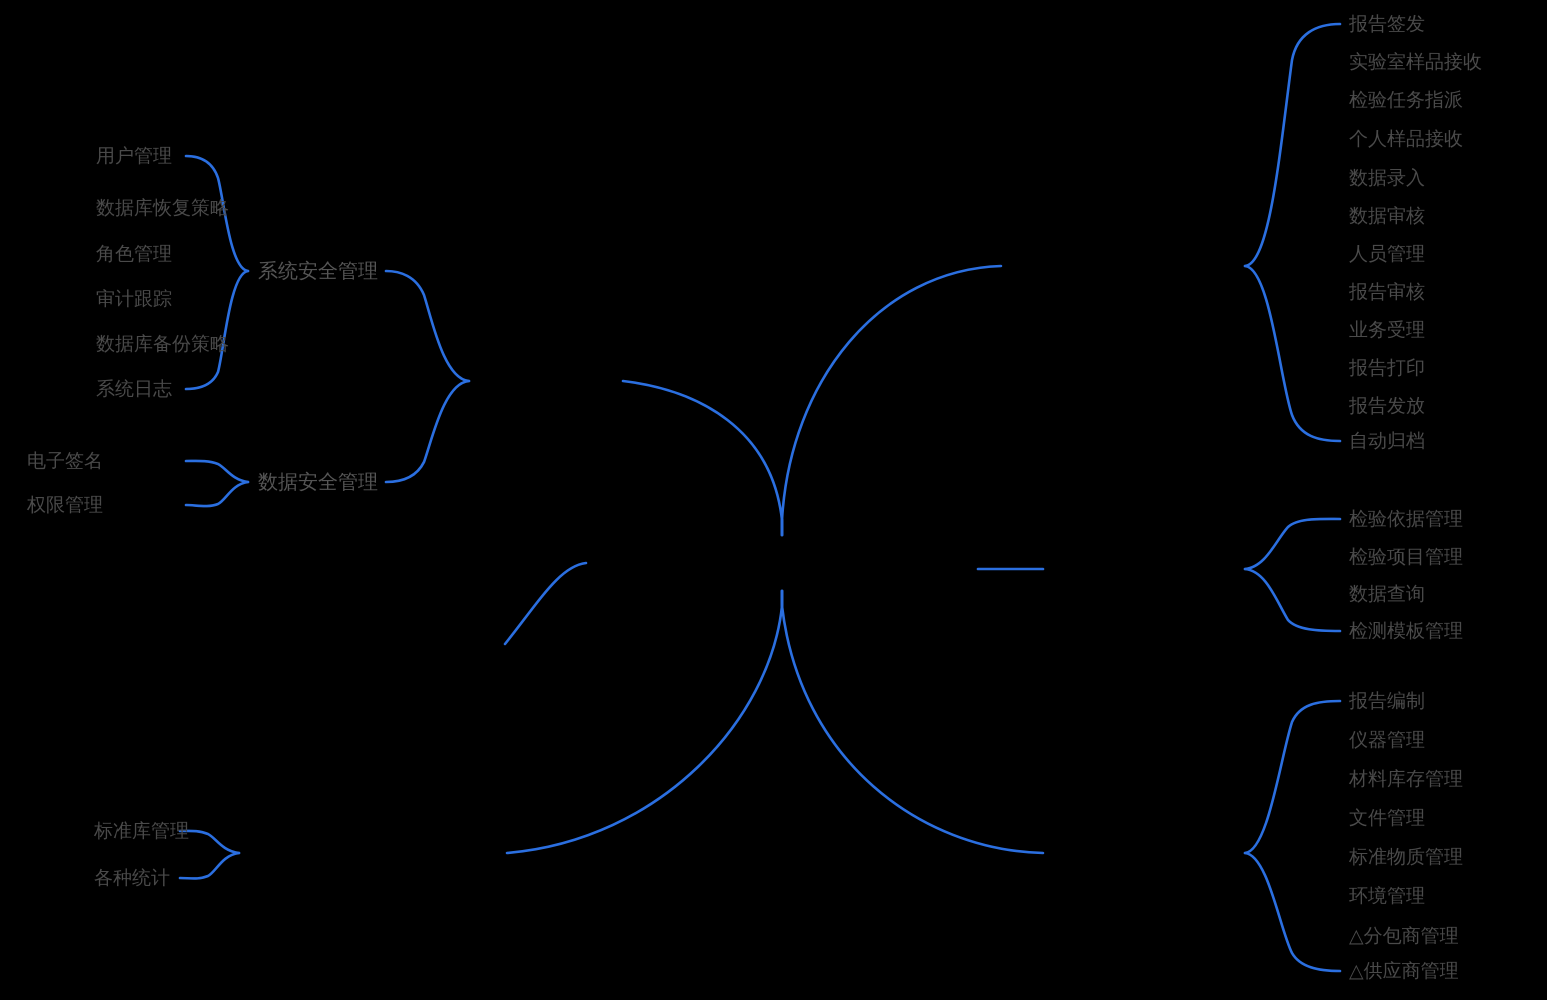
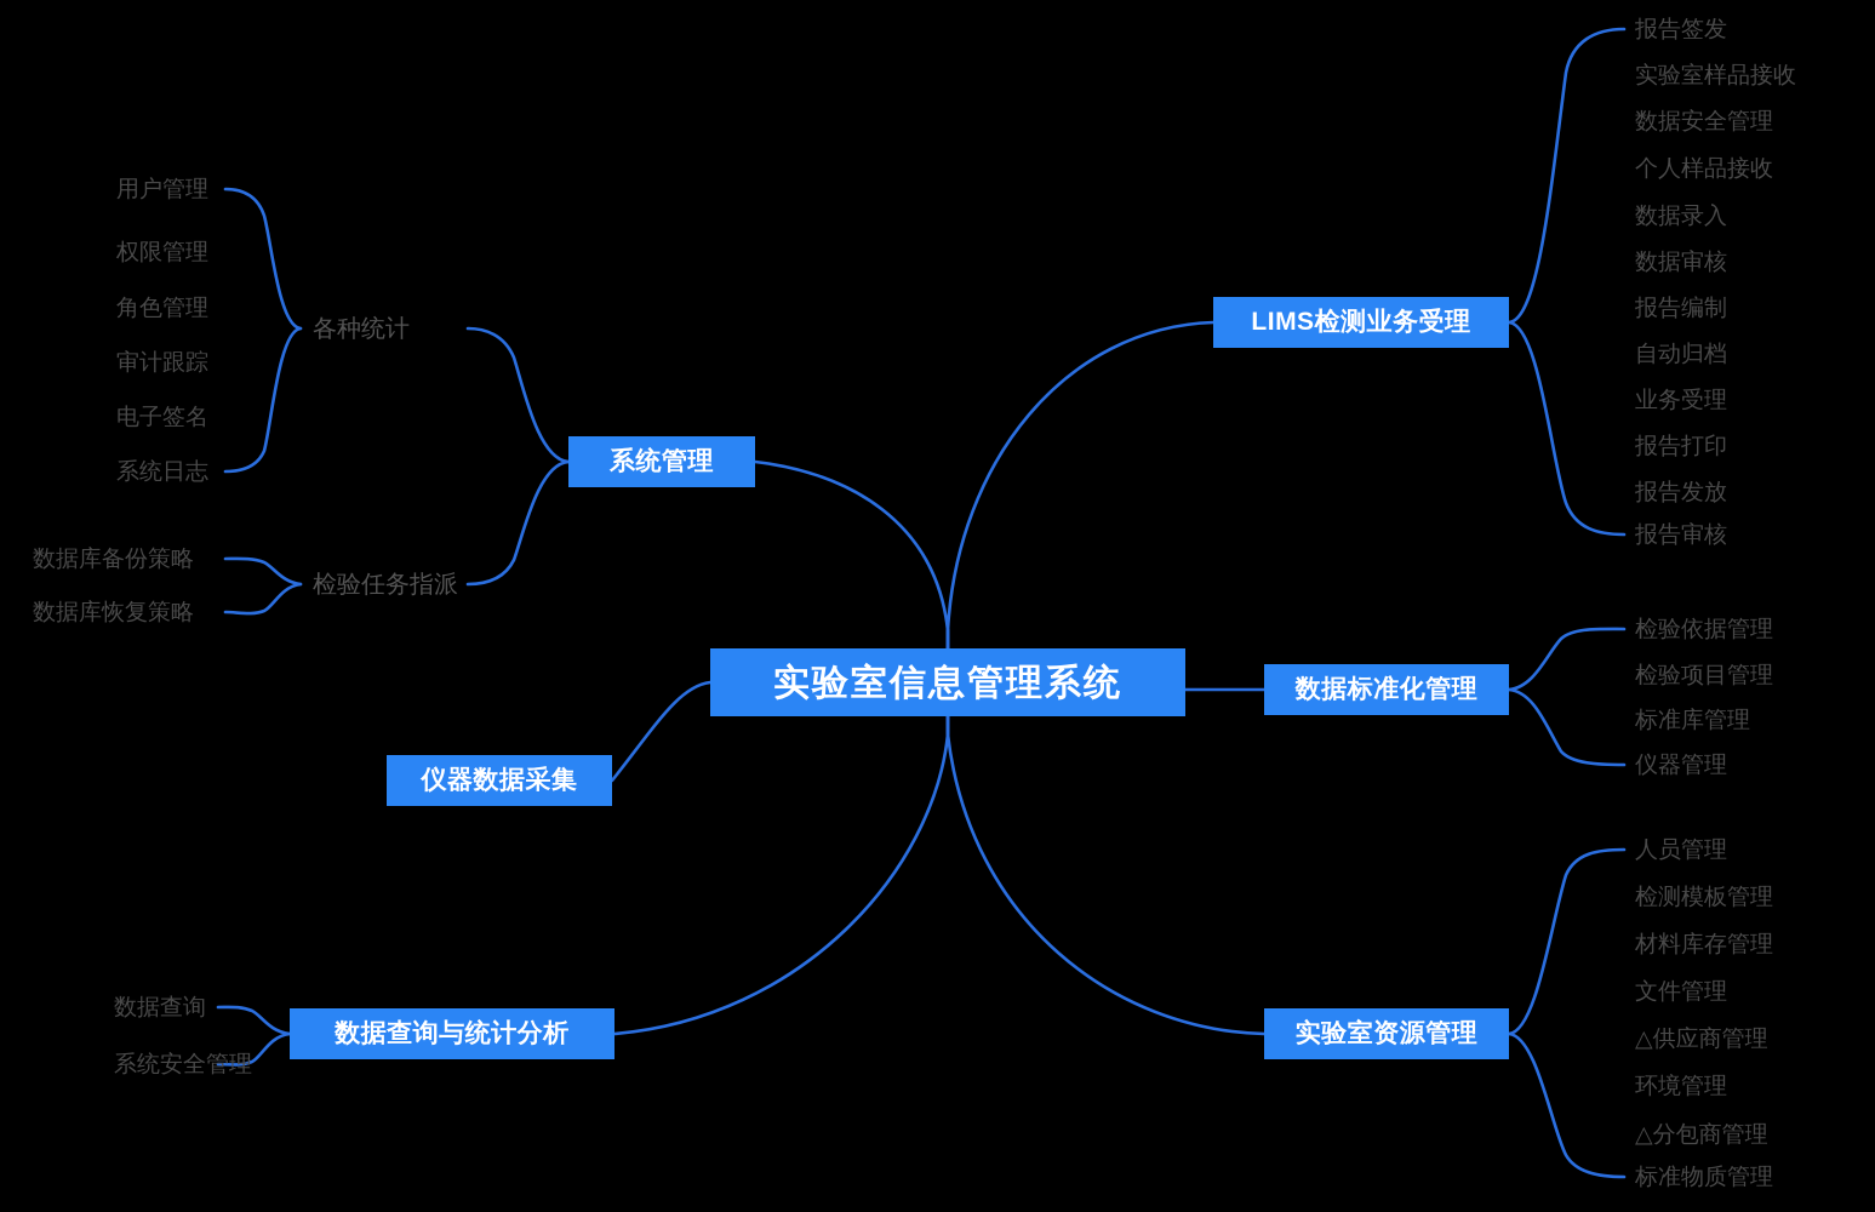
+ 实验室信息管理系统
+ LIMS检测业务受理
+ 数据标准化管理
+ 实验室资源管理
+ 系统管理
+ 仪器数据采集
+ 数据查询与统计分析
- 系统安全管理
+ 各种统计
- 数据安全管理
+ 检验任务指派
  报告签发
  实验室样品接收
- 检验任务指派
+ 数据安全管理
  个人样品接收
  数据录入
  数据审核
- 人员管理
+ 报告编制
- 报告审核
+ 自动归档
  业务受理
  报告打印
  报告发放
- 自动归档
+ 报告审核
  检验依据管理
  检验项目管理
- 数据查询
+ 标准库管理
- 检测模板管理
+ 仪器管理
- 报告编制
+ 人员管理
- 仪器管理
+ 检测模板管理
  材料库存管理
  文件管理
- 标准物质管理
+ △供应商管理
  环境管理
  △分包商管理
- △供应商管理
+ 标准物质管理
  用户管理
- 数据库恢复策略
+ 权限管理
  角色管理
  审计跟踪
- 数据库备份策略
+ 电子签名
  系统日志
- 电子签名
+ 数据库备份策略
- 权限管理
+ 数据库恢复策略
- 标准库管理
+ 数据查询
- 各种统计
+ 系统安全管理
